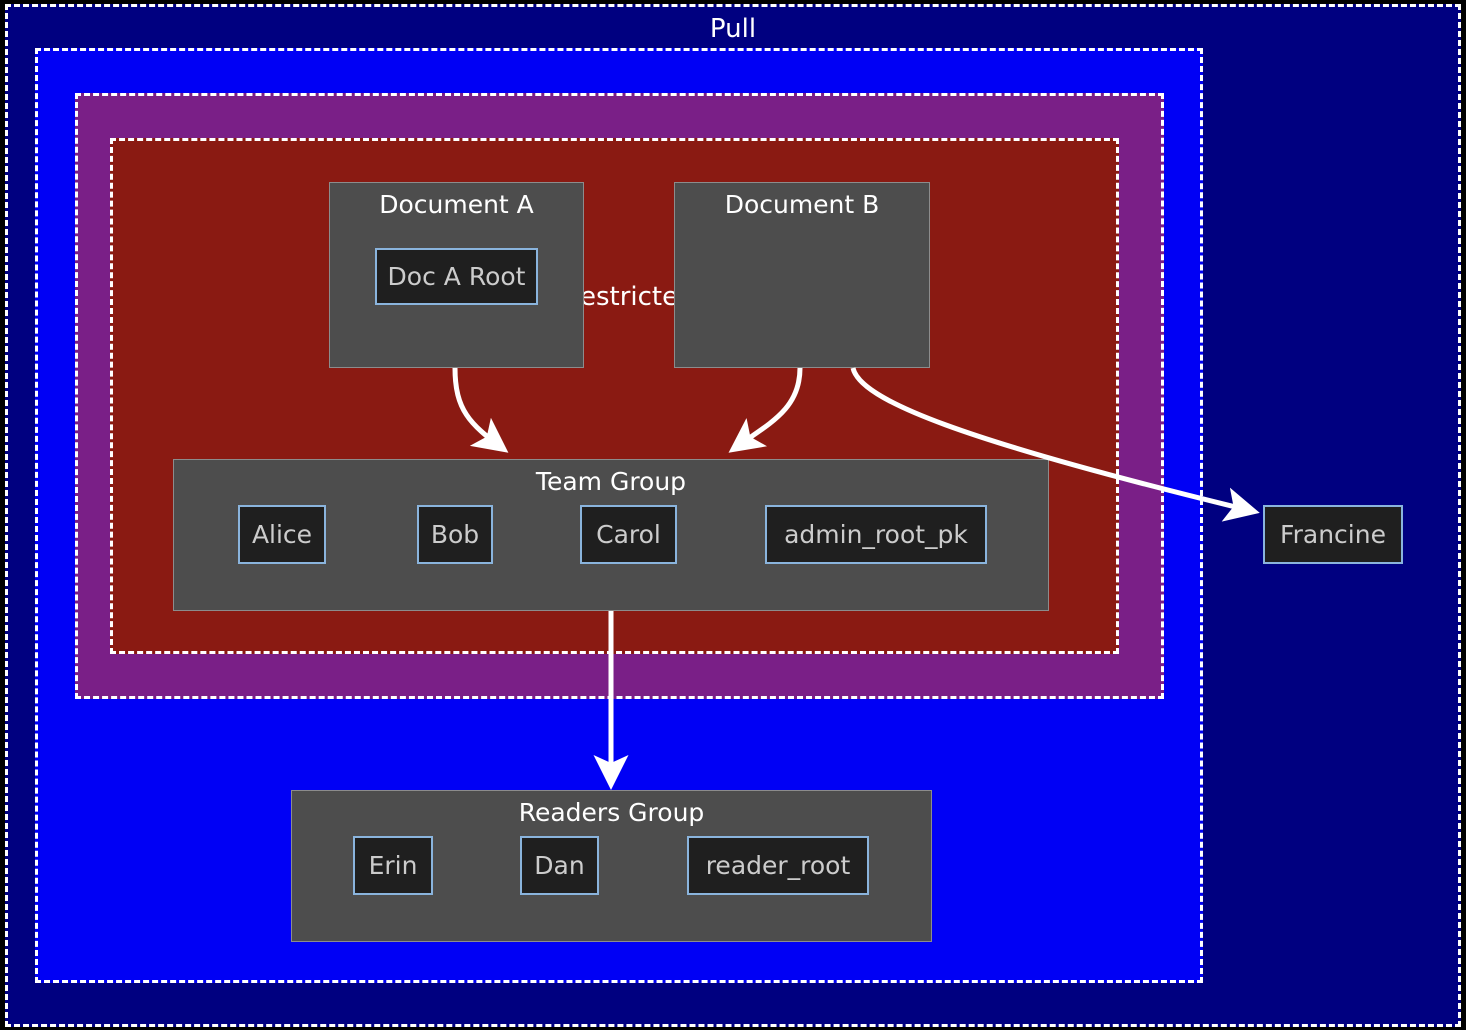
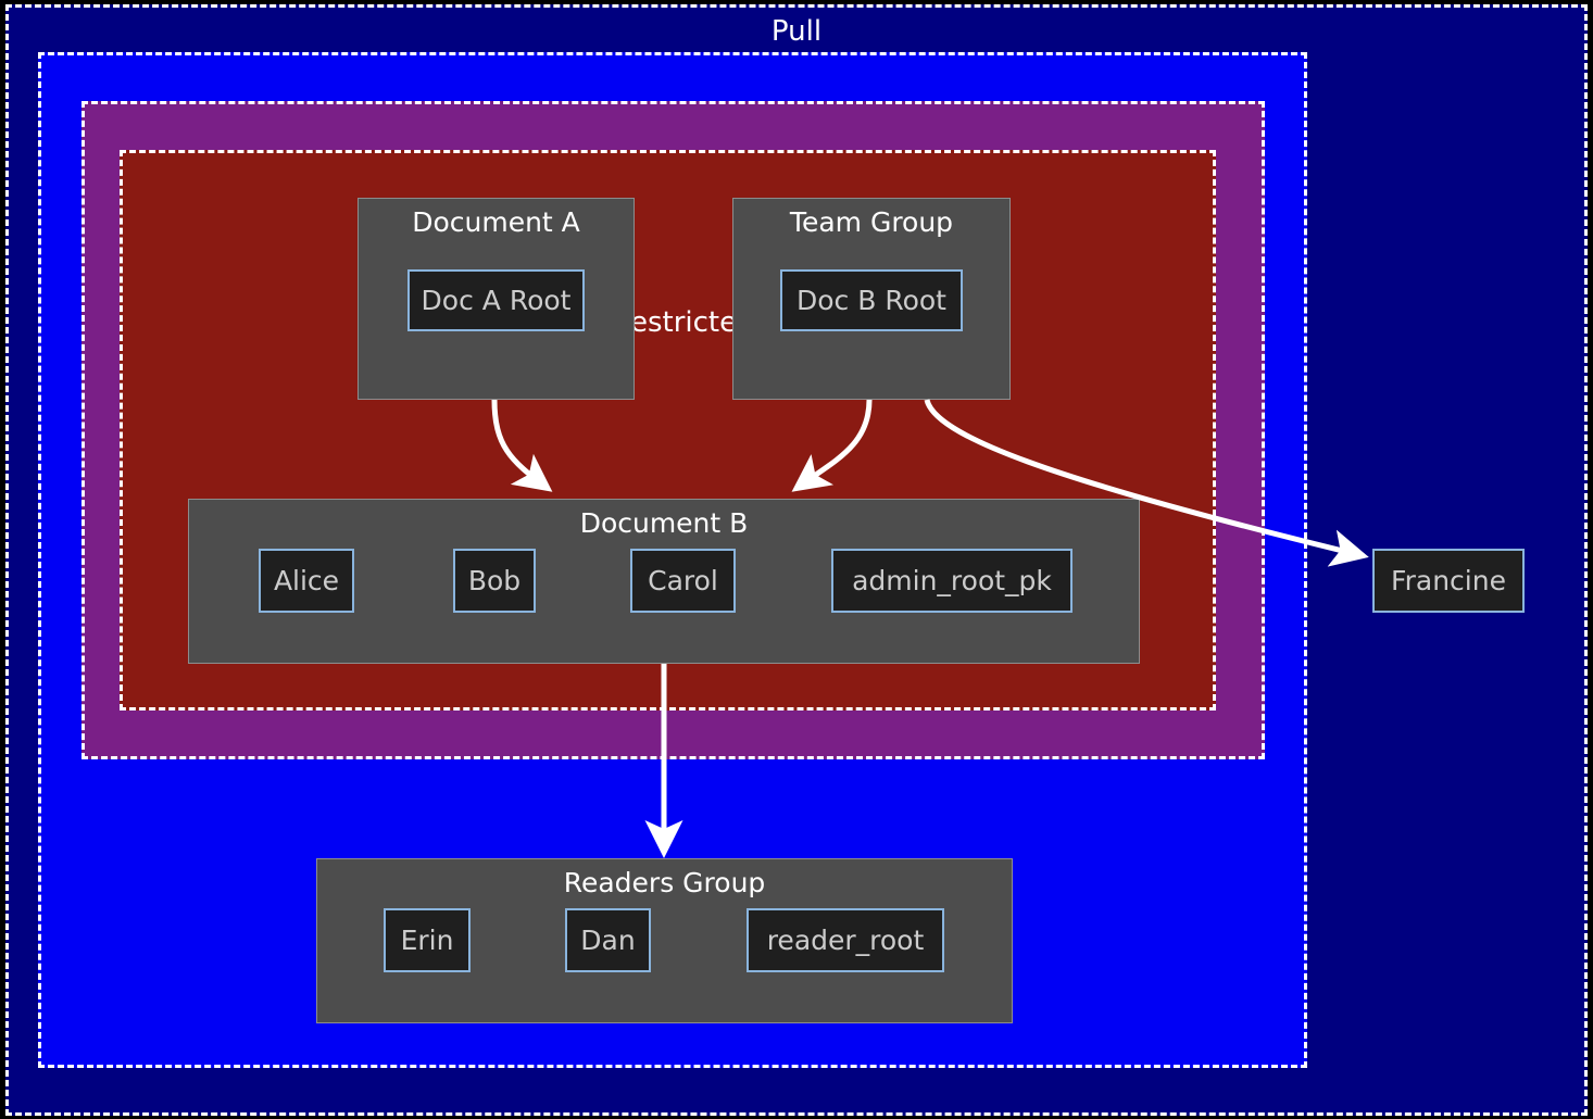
  Pull
  Document A
  Doc A Root
- Document B
+ Team Group
+ Doc B Root
- Team Group
+ Document B
  Alice
  Bob
  Carol
  admin_root_pk
  Readers Group
  Erin
  Dan
  reader_root
  Francine
